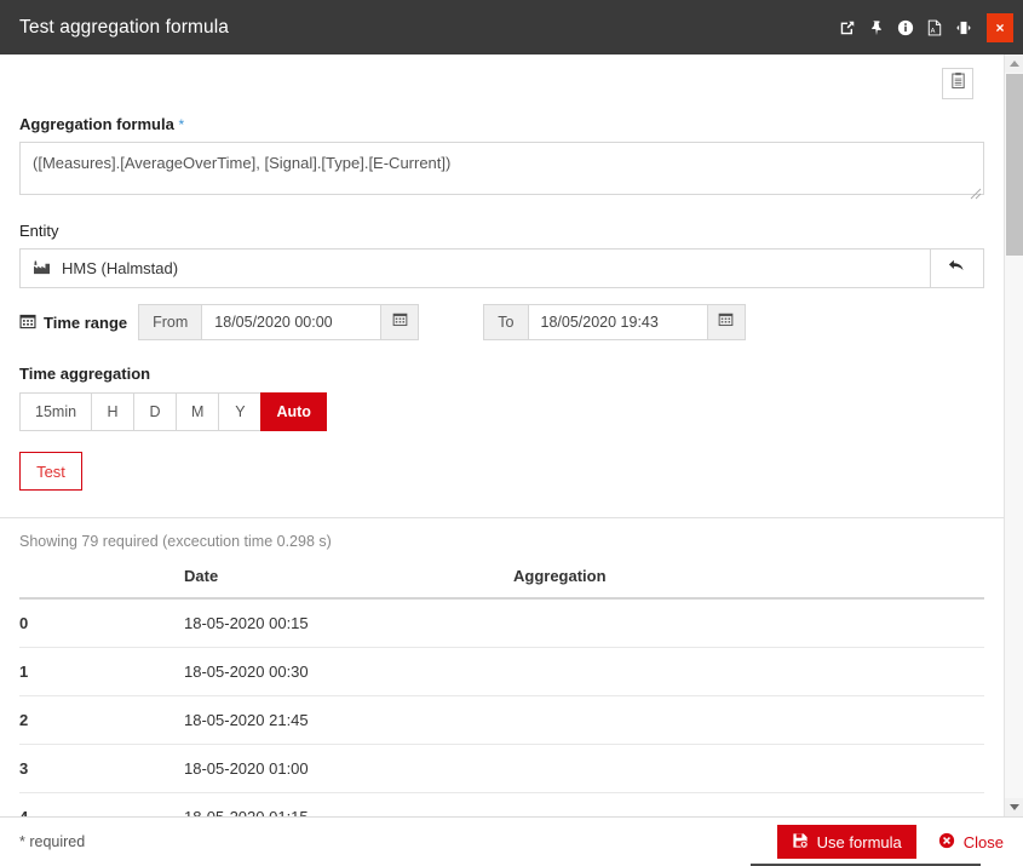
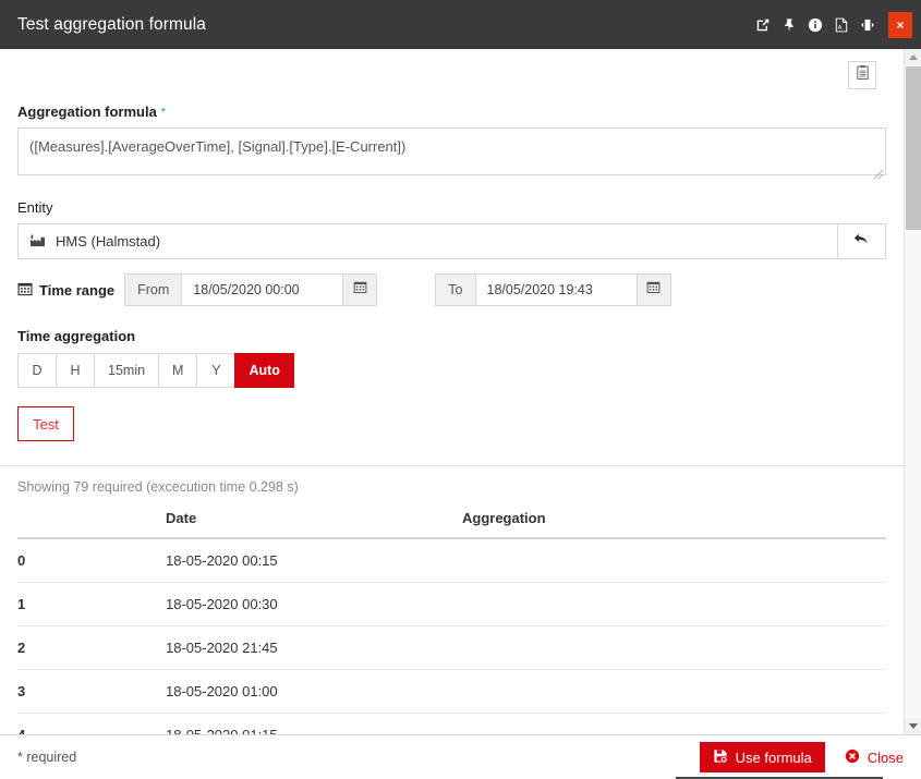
  Test aggregation formula
  ×
  Aggregation formula *
  ([Measures].[AverageOverTime], [Signal].[Type].[E-Current])
  Entity
  HMS (Halmstad)
  Time range
  From
  18/05/2020 00:00
  To
  18/05/2020 19:43
  Time aggregation
- 15min
+ D
  H
- D
+ 15min
  M
  Y
  Auto
  Test
  Showing 79 required (excecution time 0.298 s)
  	Date	Aggregation
  0	18-05-2020 00:15
  1	18-05-2020 00:30
  2	18-05-2020 21:45
  3	18-05-2020 01:00
  * required
  Use formula
  Close
